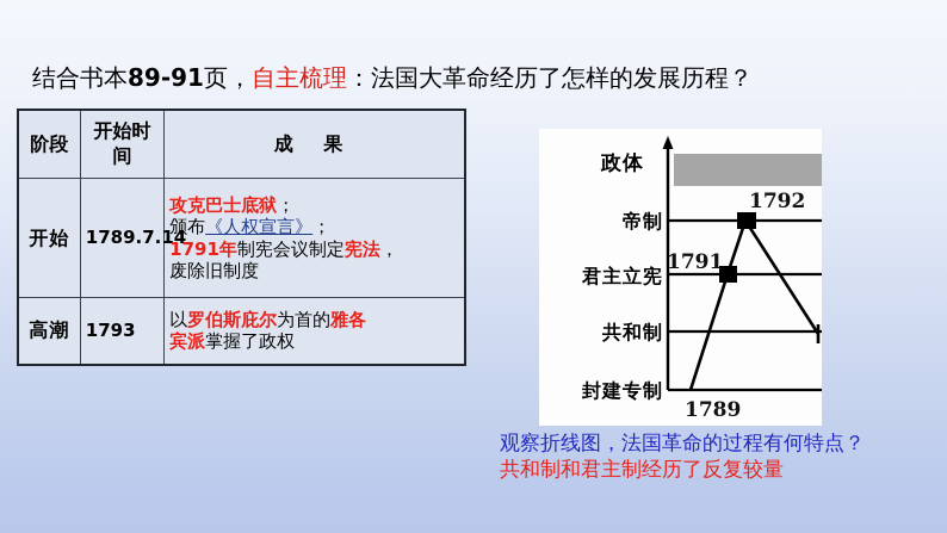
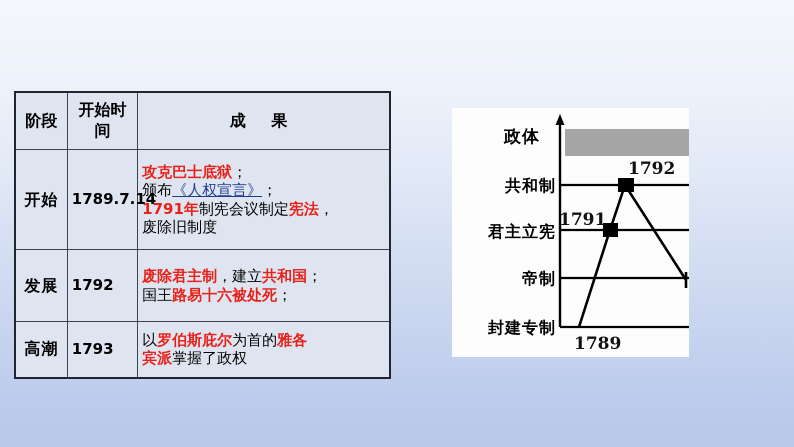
- 结合书本89-91页，自主梳理：法国大革命经历了怎样的发展历程？
  阶段	开始时间	成 果
  开始	1789.7.1	攻克巴士底狱；颁布《人权宣言》；1791年制宪会议制定宪法，废除旧制度
+ 发展	1792	废除君主制，建立共和国；国王路易十六被处死；
  高潮	1793	以罗伯斯庇尔为首的雅各宾派掌握了政权
  政体
- 帝制
+ 共和制
  君主立宪
- 共和制
+ 帝制
  封建专制
  1791
  1792
  1789
- 观察折线图，法国革命的过程有何特点？
- 共和制和君主制经历了反复较量
